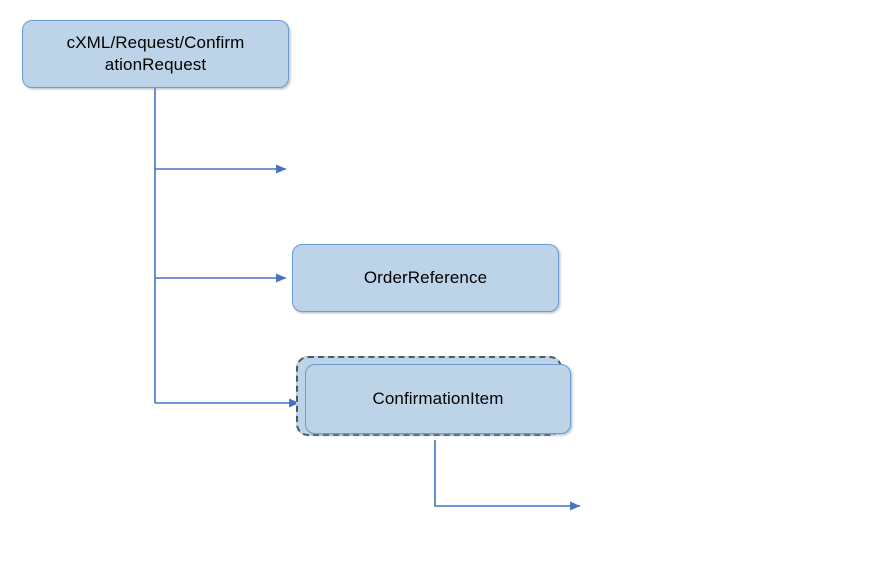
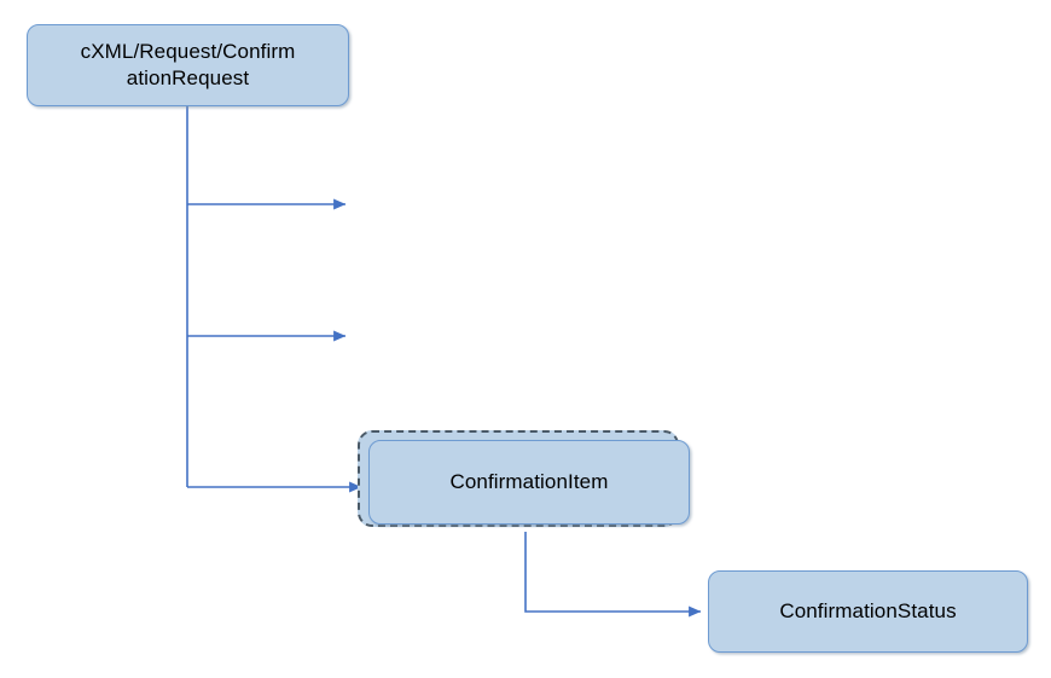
  cXML/Request/Confirm
  ationRequest
- OrderReference
  ConfirmationItem
+ ConfirmationStatus
